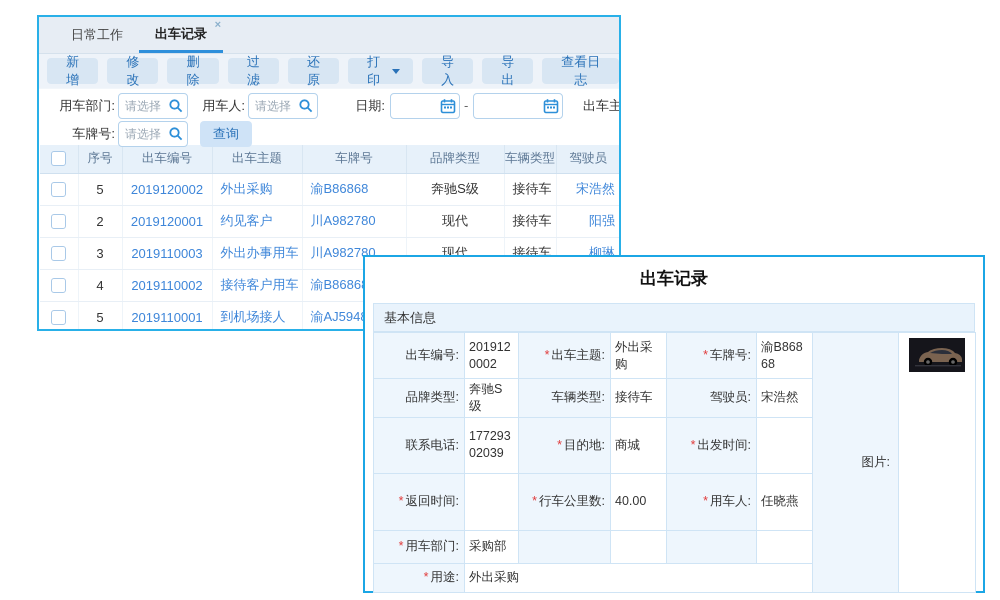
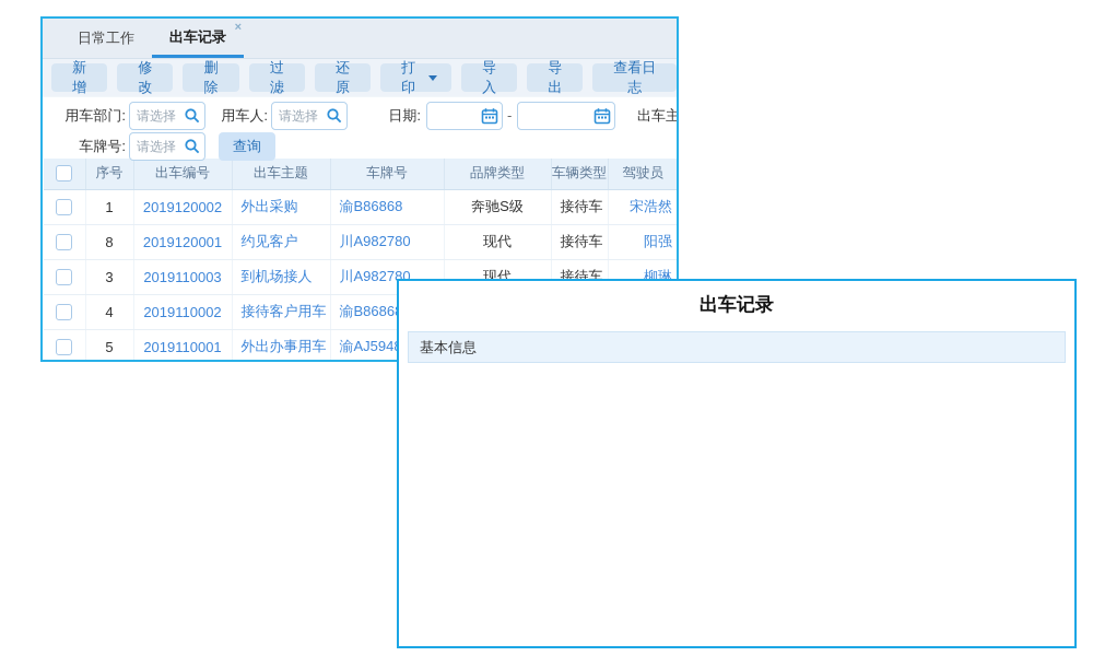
  日常工作
  出车记录
  ×
  新增
  修改
  删除
  过滤
  还原
  打印
  导入
  导出
  查看日志
  用车部门:
  请选择
  用车人:
  请选择
  日期:
  -
  车牌号:
  请选择
  查询
  	序号	出车编号	出车主题	车牌号	品牌类型	车辆类型	驾驶员
- 	5	2019120002	外出采购	渝B86868	奔驰S级	接待车	宋浩然
+ 	1	2019120002	外出采购	渝B86868	奔驰S级	接待车	宋浩然
- 	2	2019120001	约见客户	川A982780	现代	接待车	阳强
+ 	8	2019120001	约见客户	川A982780	现代	接待车	阳强
- 	3	2019110003	外出办事用车	川A982780	现代	接待车	柳琳
+ 	3	2019110003	到机场接人	川A982780	现代	接待车	柳琳
  	4	2019110002	接待客户用车	渝B8686
- 	5	2019110001	到机场接人	渝AJ594
+ 	5	2019110001	外出办事用车	渝AJ594
  出车记录
  基本信息
- 出车编号:	2019120002	* 出车主题:	外出采购	* 车牌号:	渝B86868	图片:
- 品牌类型:	奔驰S级	车辆类型:	接待车	驾驶员:	宋浩然
- 联系电话:	17729302039	* 目的地:	商城	* 出发时间:
- * 返回时间:		* 行车公里数:	40.00	* 用车人:	任晓燕
- * 用车部门:	采购部
- * 用途:	外出采购
